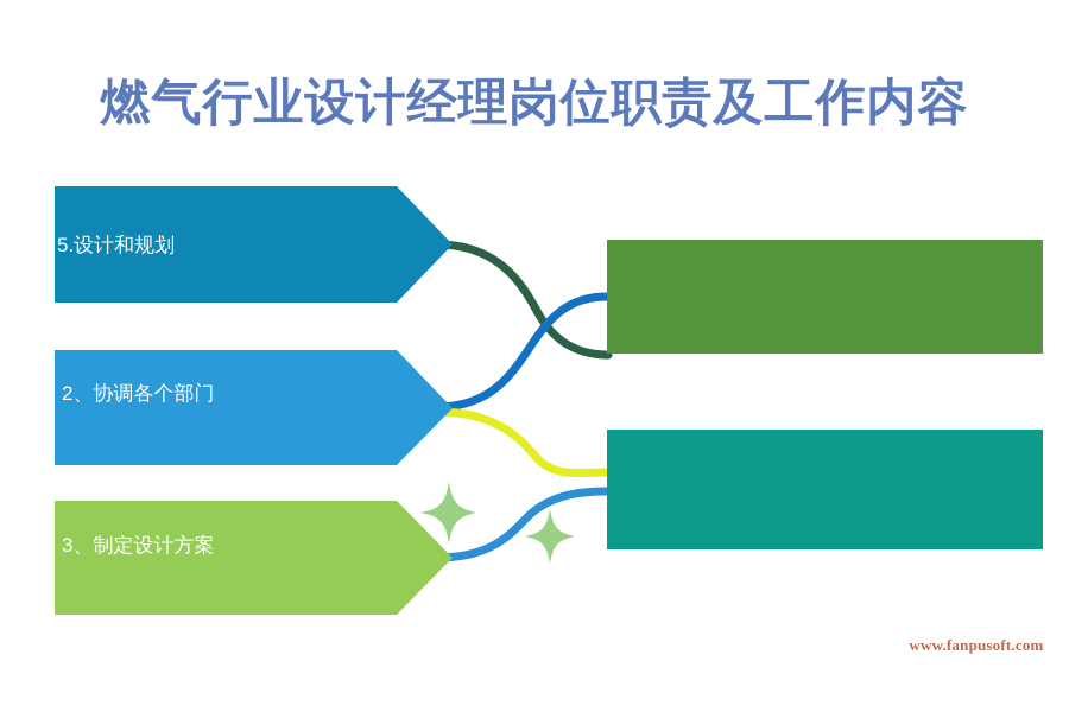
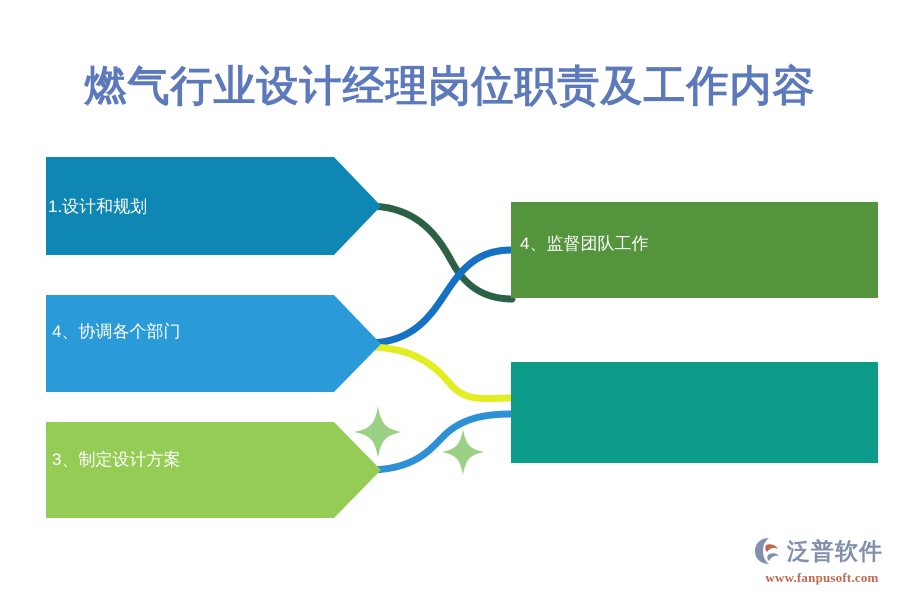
  燃气行业设计经理岗位职责及工作内容
- 5.设计和规划
+ 1.设计和规划
- 2、协调各个部门
+ 4、协调各个部门
  3、制定设计方案
+ 4、监督团队工作
+ 泛普软件
  www.fanpusoft.com
